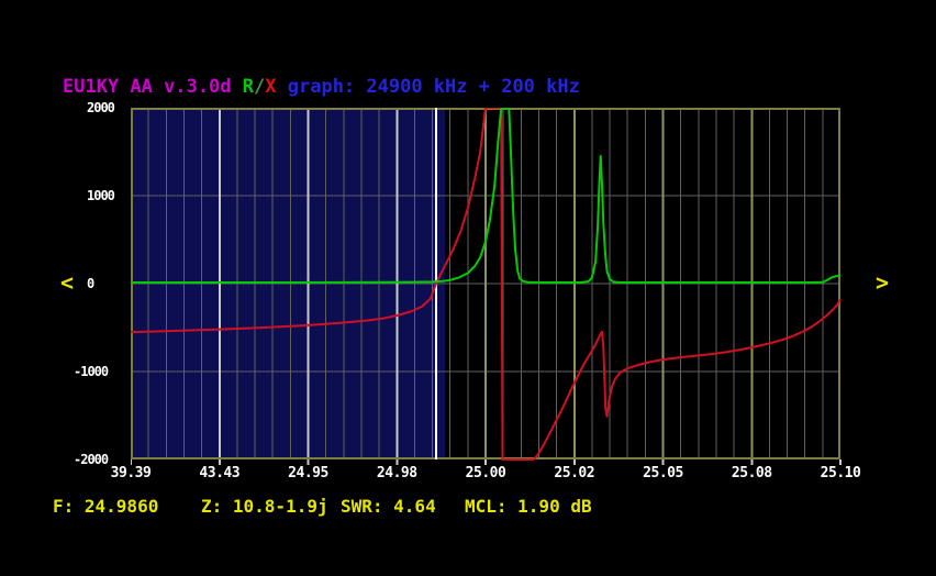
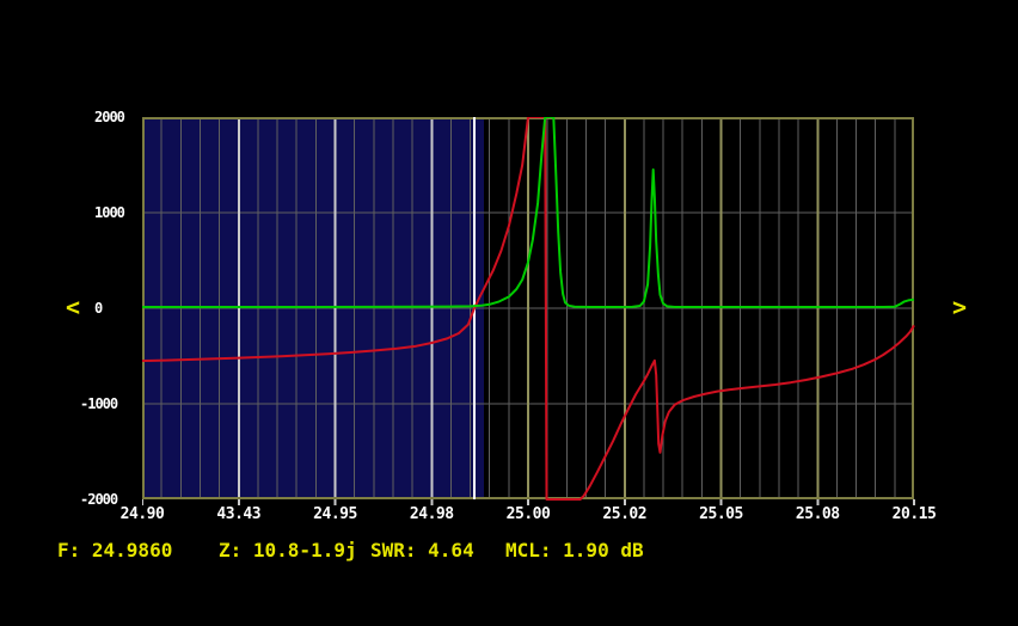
- EU1KY AA v.3.0d R/X graph: 24900 kHz + 200 kHz
  2000
  1000
  0
  -1000
  -2000
- 39.39
+ 24.90
  43.43
  24.95
  24.98
  25.00
  25.02
  25.05
  25.08
- 25.10
+ 20.15
  <
  >
  F: 24.9860
  Z: 10.8-1.9j
  SWR: 4.64
  MCL: 1.90 dB
